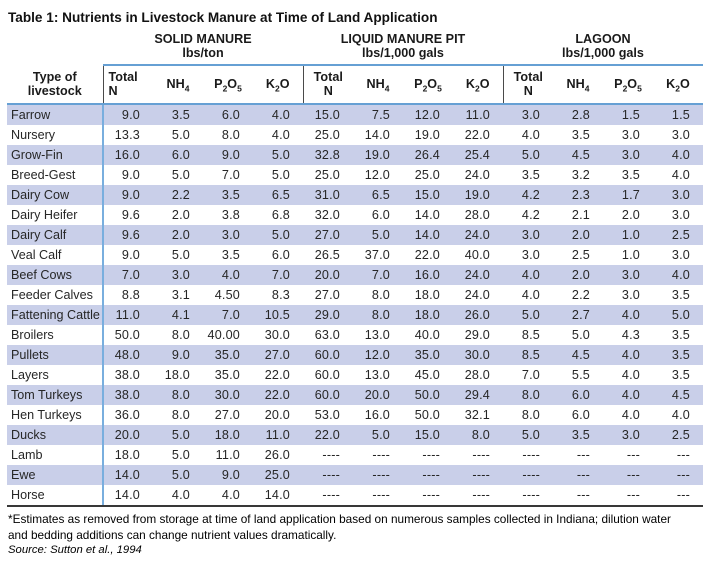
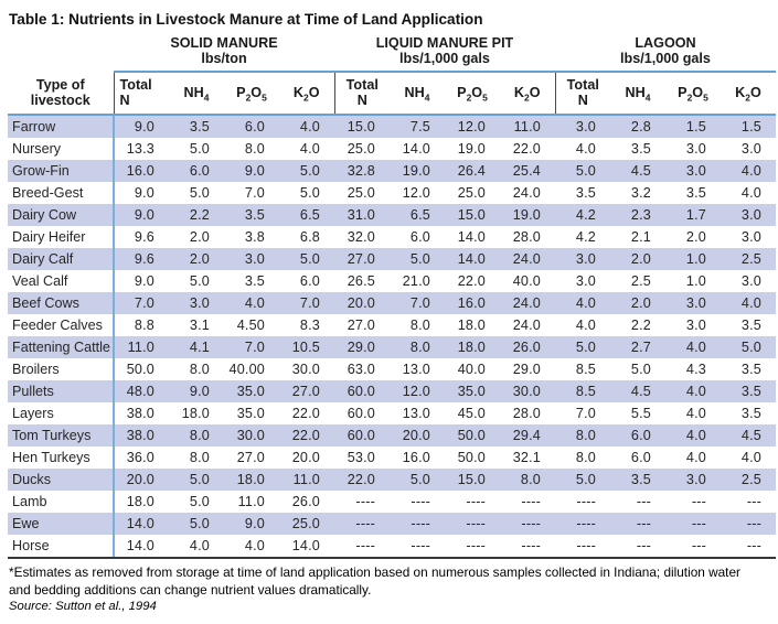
  Table 1: Nutrients in Livestock Manure at Time of Land Application
  	SOLID MANURE lbs/ton	LIQUID MANURE PIT lbs/1,000 gals	LAGOON lbs/1,000 gals
  Type of livestock	TotalN	NH4	P2O5	K2O	TotalN	NH4	P2O5	K2O	TotalN	NH4	P2O5	K2O
  Farrow	9.0	3.5	6.0	4.0	15.0	7.5	12.0	11.0	3.0	2.8	1.5	1.5
  Nursery	13.3	5.0	8.0	4.0	25.0	14.0	19.0	22.0	4.0	3.5	3.0	3.0
  Grow-Fin	16.0	6.0	9.0	5.0	32.8	19.0	26.4	25.4	5.0	4.5	3.0	4.0
  Breed-Gest	9.0	5.0	7.0	5.0	25.0	12.0	25.0	24.0	3.5	3.2	3.5	4.0
  Dairy Cow	9.0	2.2	3.5	6.5	31.0	6.5	15.0	19.0	4.2	2.3	1.7	3.0
  Dairy Heifer	9.6	2.0	3.8	6.8	32.0	6.0	14.0	28.0	4.2	2.1	2.0	3.0
  Dairy Calf	9.6	2.0	3.0	5.0	27.0	5.0	14.0	24.0	3.0	2.0	1.0	2.5
- Veal Calf	9.0	5.0	3.5	6.0	26.5	37.0	22.0	40.0	3.0	2.5	1.0	3.0
+ Veal Calf	9.0	5.0	3.5	6.0	26.5	21.0	22.0	40.0	3.0	2.5	1.0	3.0
  Beef Cows	7.0	3.0	4.0	7.0	20.0	7.0	16.0	24.0	4.0	2.0	3.0	4.0
  Feeder Calves	8.8	3.1	4.50	8.3	27.0	8.0	18.0	24.0	4.0	2.2	3.0	3.5
  Fattening Cattle	11.0	4.1	7.0	10.5	29.0	8.0	18.0	26.0	5.0	2.7	4.0	5.0
  Broilers	50.0	8.0	40.00	30.0	63.0	13.0	40.0	29.0	8.5	5.0	4.3	3.5
  Pullets	48.0	9.0	35.0	27.0	60.0	12.0	35.0	30.0	8.5	4.5	4.0	3.5
  Layers	38.0	18.0	35.0	22.0	60.0	13.0	45.0	28.0	7.0	5.5	4.0	3.5
  Tom Turkeys	38.0	8.0	30.0	22.0	60.0	20.0	50.0	29.4	8.0	6.0	4.0	4.5
  Hen Turkeys	36.0	8.0	27.0	20.0	53.0	16.0	50.0	32.1	8.0	6.0	4.0	4.0
  Ducks	20.0	5.0	18.0	11.0	22.0	5.0	15.0	8.0	5.0	3.5	3.0	2.5
  Lamb	18.0	5.0	11.0	26.0	----	----	----	----	----	---	---	---
  Ewe	14.0	5.0	9.0	25.0	----	----	----	----	----	---	---	---
  Horse	14.0	4.0	4.0	14.0	----	----	----	----	----	---	---	---
  *Estimates as removed from storage at time of land application based on numerous samples collected in Indiana; dilution water and bedding additions can change nutrient values dramatically.
  Source: Sutton et al., 1994
